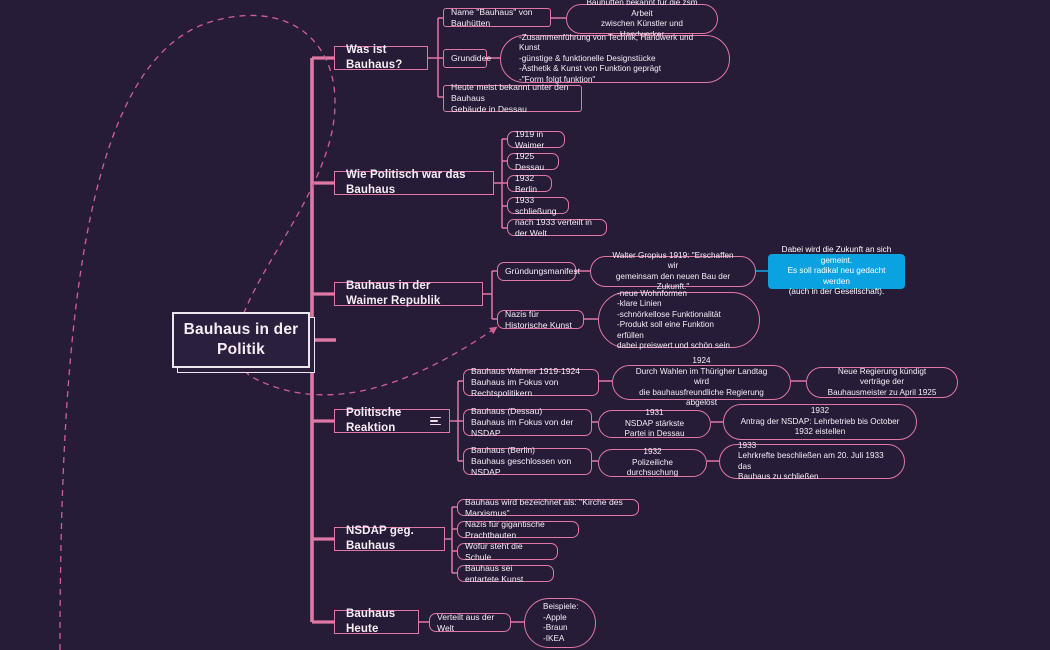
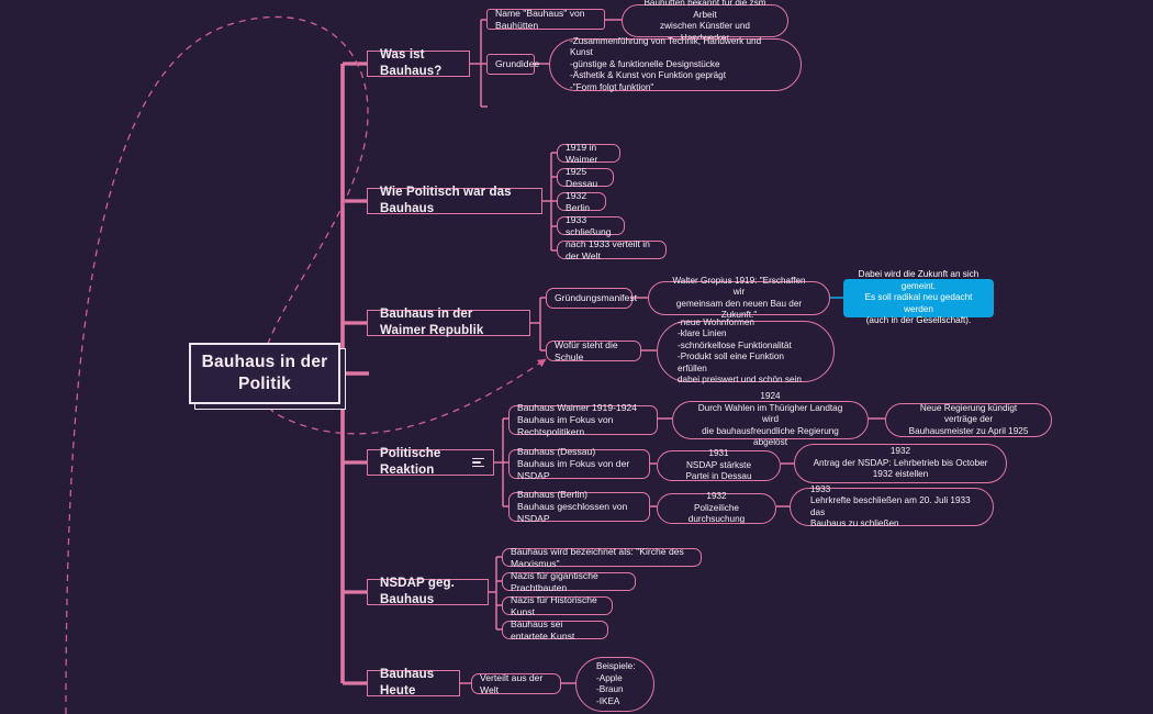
  Bauhaus in der
  Politik
  Was ist Bauhaus?
  Name "Bauhaus" von Bauhütten
  Bauhütten bekannt für die zsm Arbeit
  zwischen Künstler und Handwerker
  Grundidee
  -Zusammenführung von Technik, Handwerk und Kunst
  -günstige & funktionelle Designstücke
  -Ästhetik & Kunst von Funktion geprägt
  -"Form folgt funktion"
- Heute meist bekannt unter den Bauhaus
- Gebäude in Dessau
  Wie Politisch war das Bauhaus
  1919 in Waimer
  1925 Dessau
  1932 Berlin
  1933 schließung
  nach 1933 verteilt in der Welt
  Bauhaus in der Waimer Republik
  Gründungsmanifest
  Walter Gropius 1919: "Erschaffen wir
  gemeinsam den neuen Bau der Zukunft."
  Dabei wird die Zukunft an sich gemeint.
  Es soll radikal neu gedacht werden
  (auch in der Gesellschaft).
- Nazis für Historische Kunst
+ Wofür steht die Schule
  -neue Wohnformen
  -klare Linien
  -schnörkellose Funktionalität
  -Produkt soll eine Funktion erfüllen
  dabei preiswert und schön sein
  Politische Reaktion
  Bauhaus Waimer 1919-1924
  Bauhaus im Fokus von Rechtspolitikern
  1924
  Durch Wahlen im Thürigher Landtag wird
  die bauhausfreundliche Regierung abgelöst
  Neue Regierung kündigt verträge der
  Bauhausmeister zu April 1925
  Bauhaus (Dessau)
  Bauhaus im Fokus von der NSDAP
  1931
  NSDAP stärkste Partei in Dessau
  1932
  Antrag der NSDAP: Lehrbetrieb bis October
  1932 eistellen
  Bauhaus (Berlin)
  Bauhaus geschlossen von NSDAP
  1932
  Polizeiliche durchsuchung
  1933
  Lehrkrefte beschließen am 20. Juli 1933 das
  Bauhaus zu schließen
  NSDAP geg. Bauhaus
  Bauhaus wird bezeichnet als: "Kirche des Marxismus"
  Nazis für gigantische Prachtbauten
- Wofür steht die Schule
+ Nazis für Historische Kunst
  Bauhaus sei entartete Kunst
  Bauhaus Heute
  Verteilt aus der Welt
  Beispiele:
  -Apple
  -Braun
  -IKEA
